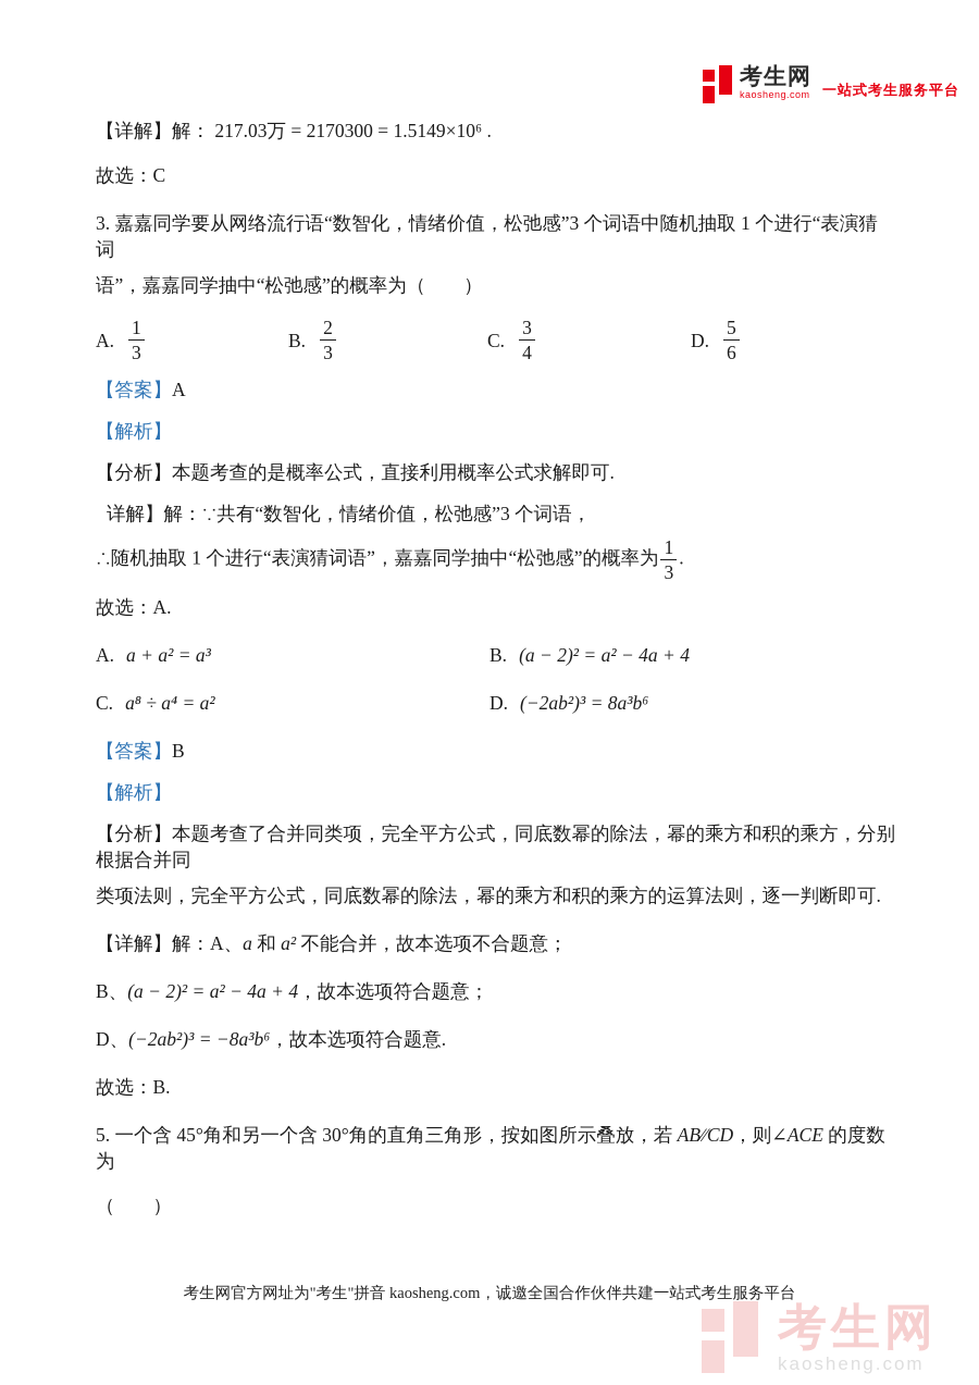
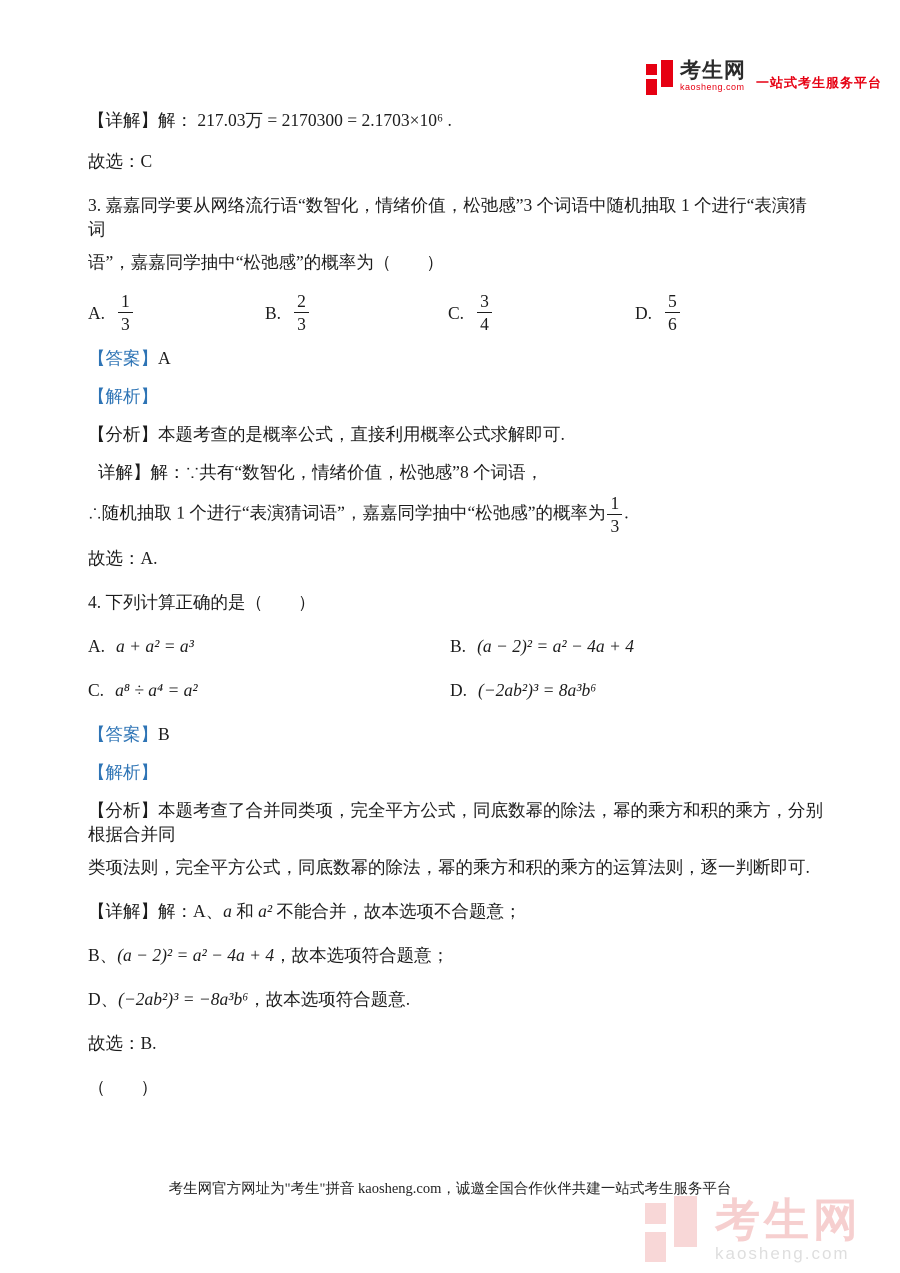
  考生网
  kaosheng.com
  一站式考生服务平台
- 【详解】解： 217.03万 = 2170300 = 1.5149×10⁶ .
+ 【详解】解： 217.03万 = 2170300 = 2.1703×10⁶ .
  故选：C
  3. 嘉嘉同学要从网络流行语“数智化，情绪价值，松弛感”3 个词语中随机抽取 1 个进行“表演猜词
  语”，嘉嘉同学抽中“松弛感”的概率为（ ）
  A.
  1
  3
  B.
  2
  3
  C.
  3
  4
  D.
  5
  6
  【答案】A
  【解析】
  【分析】本题考查的是概率公式，直接利用概率公式求解即可.
- 详解】解：∵共有“数智化，情绪价值，松弛感”3 个词语，
+ 详解】解：∵共有“数智化，情绪价值，松弛感”8 个词语，
  ∴随机抽取 1 个进行“表演猜词语”，嘉嘉同学抽中“松弛感”的概率为
  1
  3
  .
  故选：A.
+ 4. 下列计算正确的是（ ）
  A.
  a + a² = a³
  B.
  (a − 2)² = a² − 4a + 4
  C.
  a⁸ ÷ a⁴ = a²
  D.
  (−2ab²)³ = 8a³b⁶
  【答案】B
  【解析】
  【分析】本题考查了合并同类项，完全平方公式，同底数幂的除法，幂的乘方和积的乘方，分别根据合并同
  类项法则，完全平方公式，同底数幂的除法，幂的乘方和积的乘方的运算法则，逐一判断即可.
  【详解】解：A、a 和 a² 不能合并，故本选项不合题意；
  B、(a − 2)² = a² − 4a + 4，故本选项符合题意；
  D、(−2ab²)³ = −8a³b⁶，故本选项符合题意.
  故选：B.
- 5. 一个含 45°角和另一个含 30°角的直角三角形，按如图所示叠放，若 AB∕∕CD，则∠ACE 的度数为
  （ ）
  考生网官方网址为"考生"拼音 kaosheng.com，诚邀全国合作伙伴共建一站式考生服务平台
  考生网
  kaosheng.com
